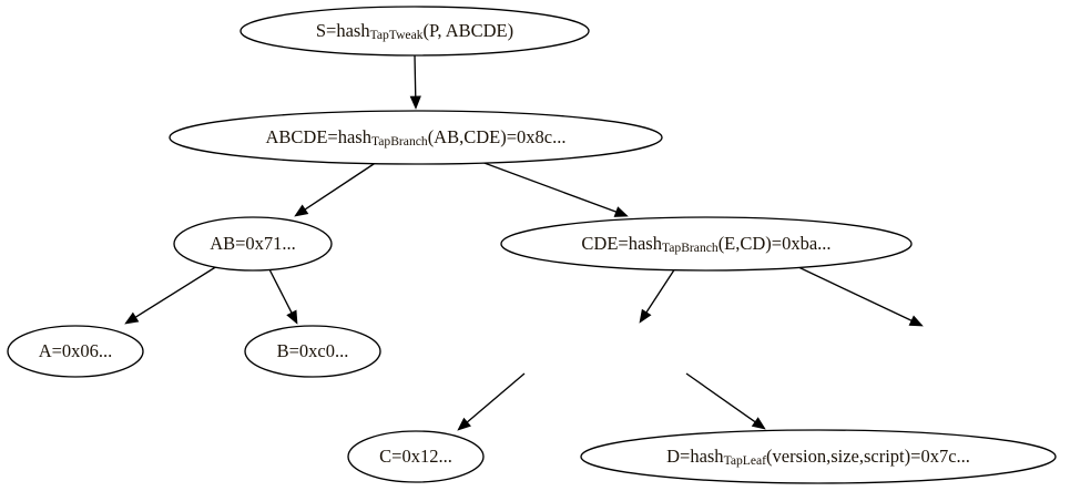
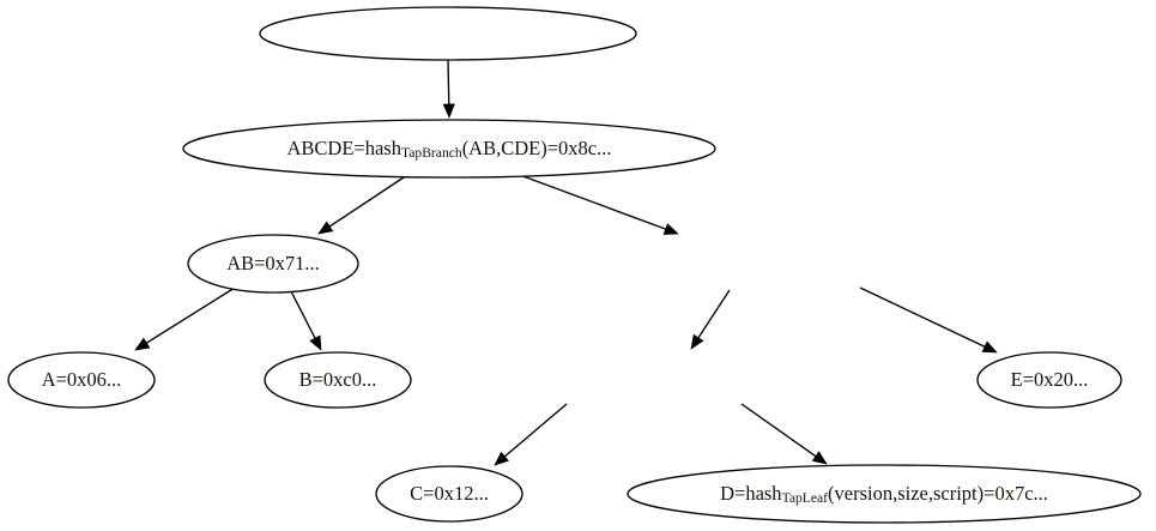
- S=hashTapTweak(P, ABCDE)
  ABCDE=hashTapBranch(AB,CDE)=0x8c...
  AB=0x71...
- CDE=hashTapBranch(E,CD)=0xba...
  A=0x06...
  B=0xc0...
+ E=0x20...
  C=0x12...
  D=hashTapLeaf(version,size,script)=0x7c...
